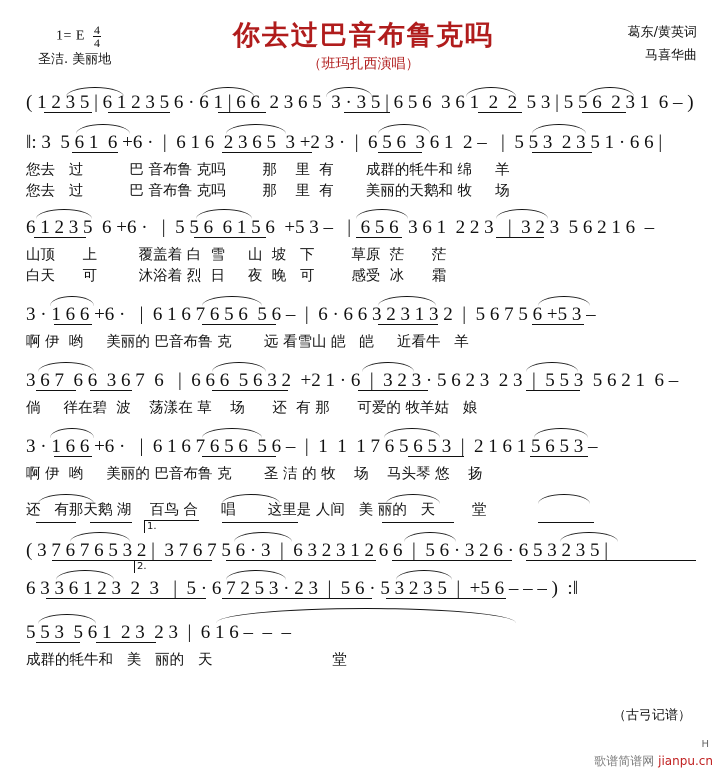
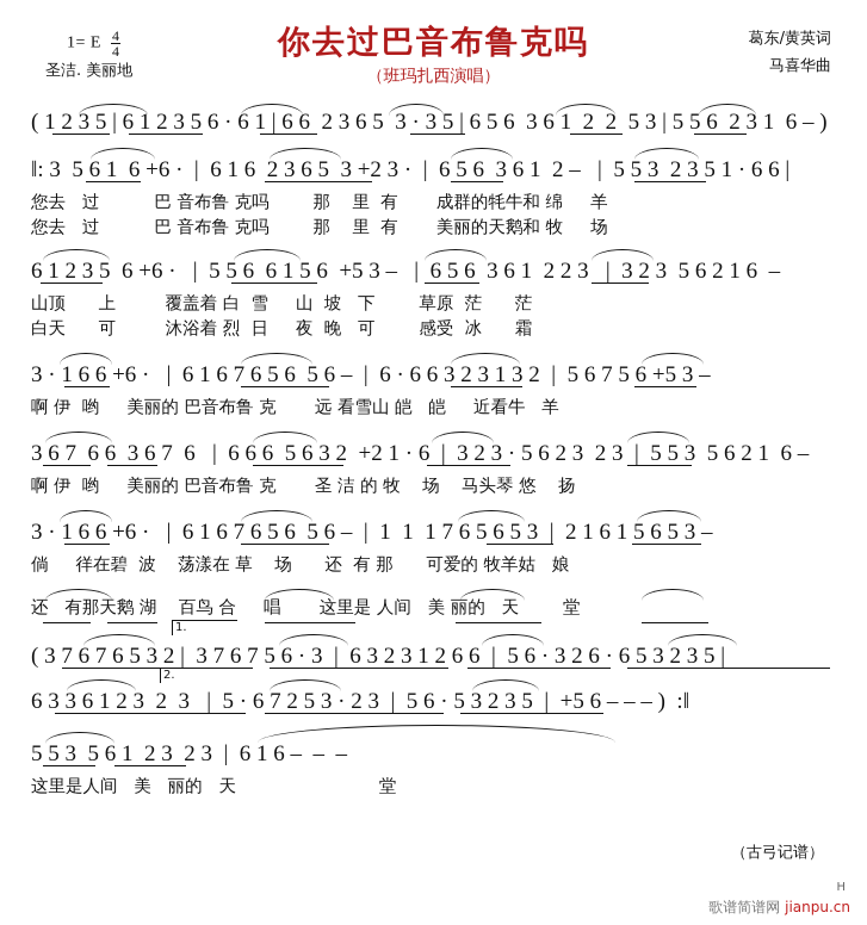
  1= E
  4
  4
  圣洁. 美丽地
  你去过巴音布鲁克吗
  （班玛扎西演唱）
  葛东/黄英词
  马喜华曲
  ( 1 2 3 5 | 6 1 2 3 5 6 · 6 1 | 6 6 2 3 6 5 3 · 3 5 | 6 5 6 3 6 1 2 2 5 3 | 5 5 6 2 3 1 6 – )
  ‖: 3 5 6 1 6 +6 · | 6 1 6 2 3 6 5 3 +2 3 · | 6 5 6 3 6 1 2 – | 5 5 3 2 3 5 1 · 6 6 |
  您去 过 巴 音布鲁 克吗 那 里 有 成群的牦牛和 绵 羊
  您去 过 巴 音布鲁 克吗 那 里 有 美丽的天鹅和 牧 场
  6 1 2 3 5 6 +6 · | 5 5 6 6 1 5 6 +5 3 – | 6 5 6 3 6 1 2 2 3 | 3 2 3 5 6 2 1 6 –
  山顶 上 覆盖着 白 雪 山 坡 下 草原 茫 茫
  白天 可 沐浴着 烈 日 夜 晚 可 感受 冰 霜
  3 · 1 6 6 +6 · | 6 1 6 7 6 5 6 5 6 – | 6 · 6 6 3 2 3 1 3 2 | 5 6 7 5 6 +5 3 –
  啊 伊 哟 美丽的 巴音布鲁 克 远 看雪山 皑 皑 近看牛 羊
  3 6 7 6 6 3 6 7 6 | 6 6 6 5 6 3 2 +2 1 · 6 | 3 2 3 · 5 6 2 3 2 3 | 5 5 3 5 6 2 1 6 –
- 倘 徉在碧 波 荡漾在 草 场 还 有 那 可爱的 牧羊姑 娘
+ 啊 伊 哟 美丽的 巴音布鲁 克 圣 洁 的 牧 场 马头琴 悠 扬
  3 · 1 6 6 +6 · | 6 1 6 7 6 5 6 5 6 – | 1 1 1 7 6 5 6 5 3 | 2 1 6 1 5 6 5 3 –
- 啊 伊 哟 美丽的 巴音布鲁 克 圣 洁 的 牧 场 马头琴 悠 扬
+ 倘 徉在碧 波 荡漾在 草 场 还 有 那 可爱的 牧羊姑 娘
  还 有那天鹅 湖 百鸟 合 唱 这里是 人间 美 丽的 天 堂
  ( 3 7 6 7 6 5 3 2 | 3 7 6 7 5 6 · 3 | 6 3 2 3 1 2 6 6 | 5 6 · 3 2 6 · 6 5 3 2 3 5 |
  1.
  6 3 3 6 1 2 3 2 3 | 5 · 6 7 2 5 3 · 2 3 | 5 6 · 5 3 2 3 5 | +5 6 – – – ) :‖
  2.
  5 5 3 5 6 1 2 3 2 3 | 6 1 6 – – –
- 成群的牦牛和 美 丽的 天 堂
+ 这里是人间 美 丽的 天 堂
  （古弓记谱）
  H
  歌谱简谱网 jianpu.cn
